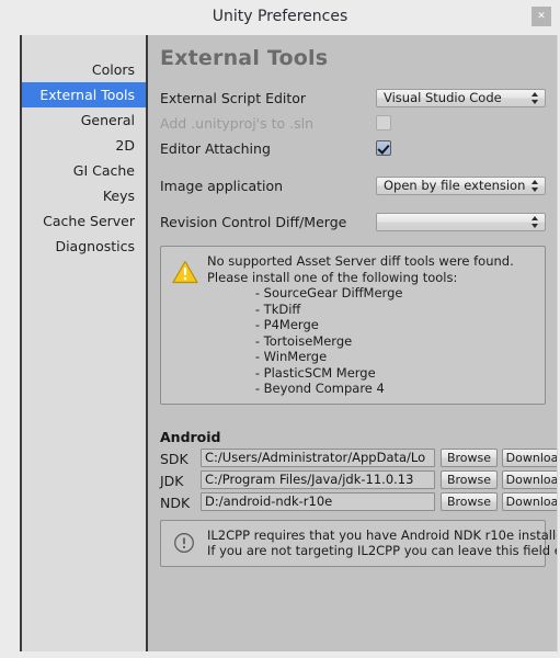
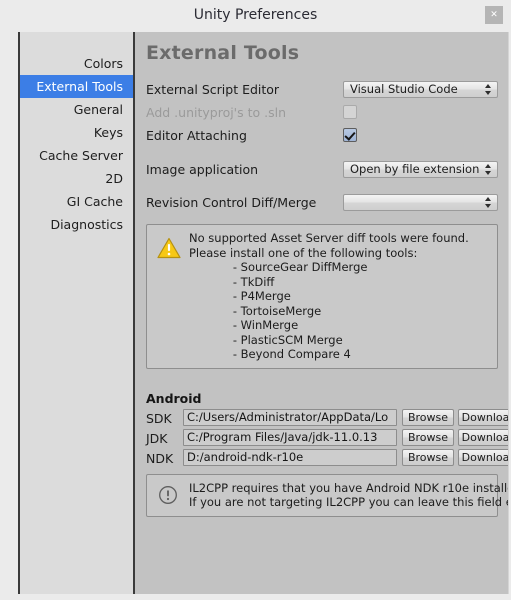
  Unity Preferences
  ✕
  Colors
  External Tools
  General
- 2D
+ Keys
- GI Cache
+ Cache Server
- Keys
+ 2D
- Cache Server
+ GI Cache
  Diagnostics
  External Tools
  External Script Editor
  Visual Studio Code
  Add .unityproj's to .sln
  Editor Attaching
  Image application
  Open by file extension
  Revision Control Diff/Merge
  No supported Asset Server diff tools were found.
  Please install one of the following tools:
  - SourceGear DiffMerge
  - TkDiff
  - P4Merge
  - TortoiseMerge
  - WinMerge
  - PlasticSCM Merge
  - Beyond Compare 4
  Android
  SDK
  C:/Users/Administrator/AppData/Lo
  Browse
  Downloa
  JDK
  C:/Program Files/Java/jdk-11.0.13
  Browse
  Downloa
  NDK
  D:/android-ndk-r10e
  Browse
  Downloa
  IL2CPP requires that you have Android NDK r10e install
  If you are not targeting IL2CPP you can leave this field
